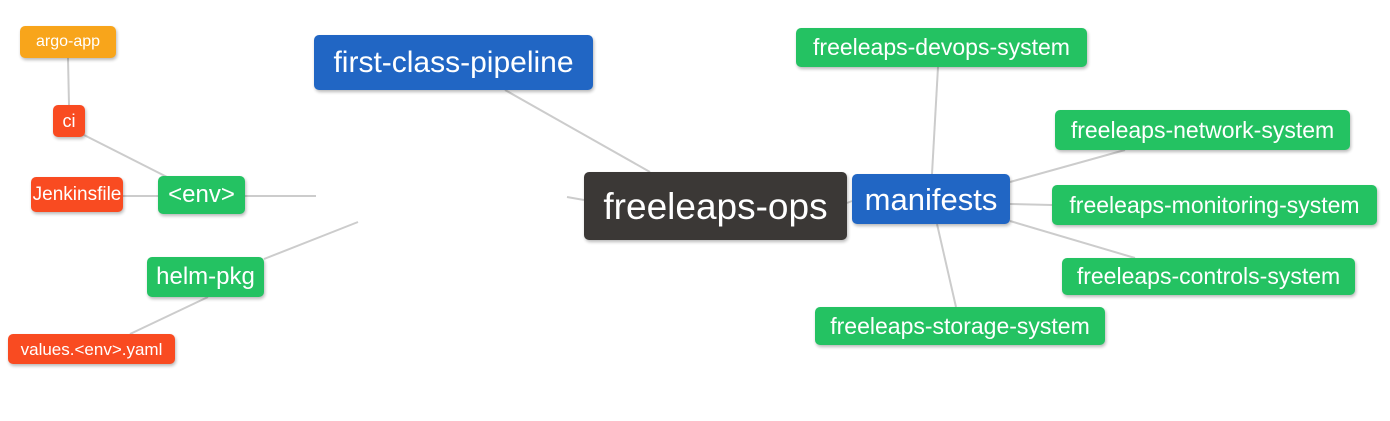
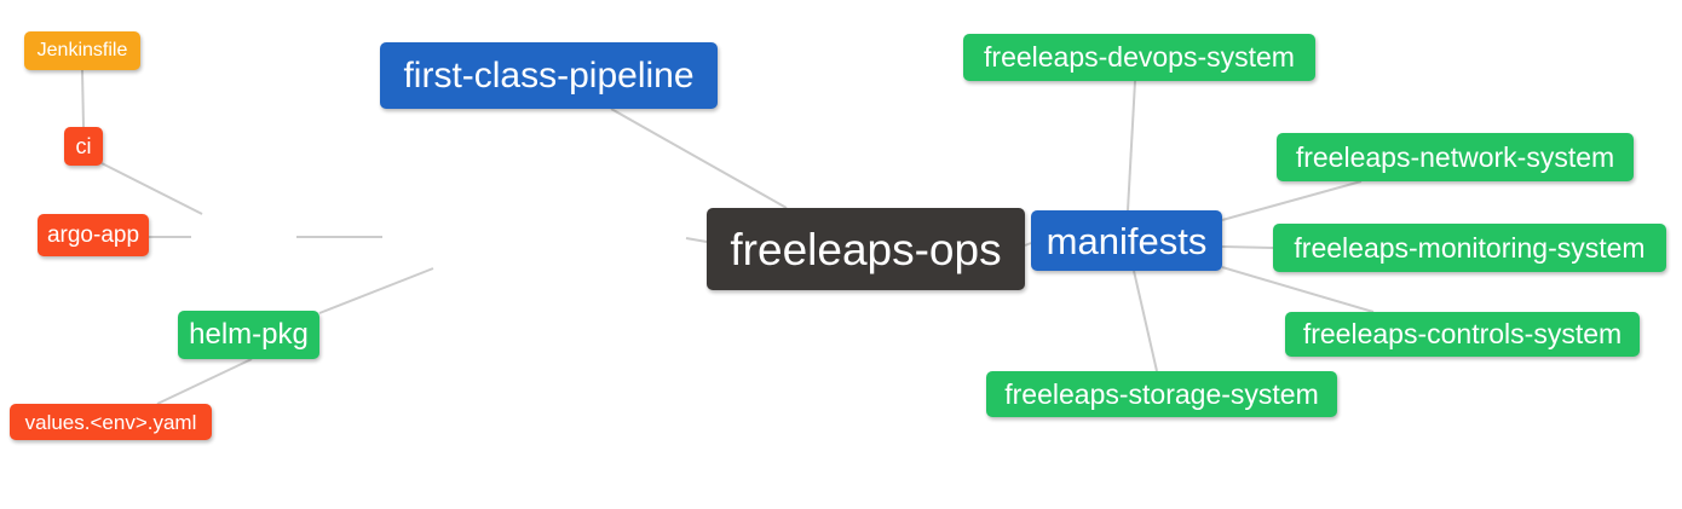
- argo-app
+ Jenkinsfile
  ci
- Jenkinsfile
+ argo-app
- <env>
  helm-pkg
  values.<env>.yaml
  first-class-pipeline
  freeleaps-ops
  manifests
  freeleaps-devops-system
  freeleaps-network-system
  freeleaps-monitoring-system
  freeleaps-controls-system
  freeleaps-storage-system
